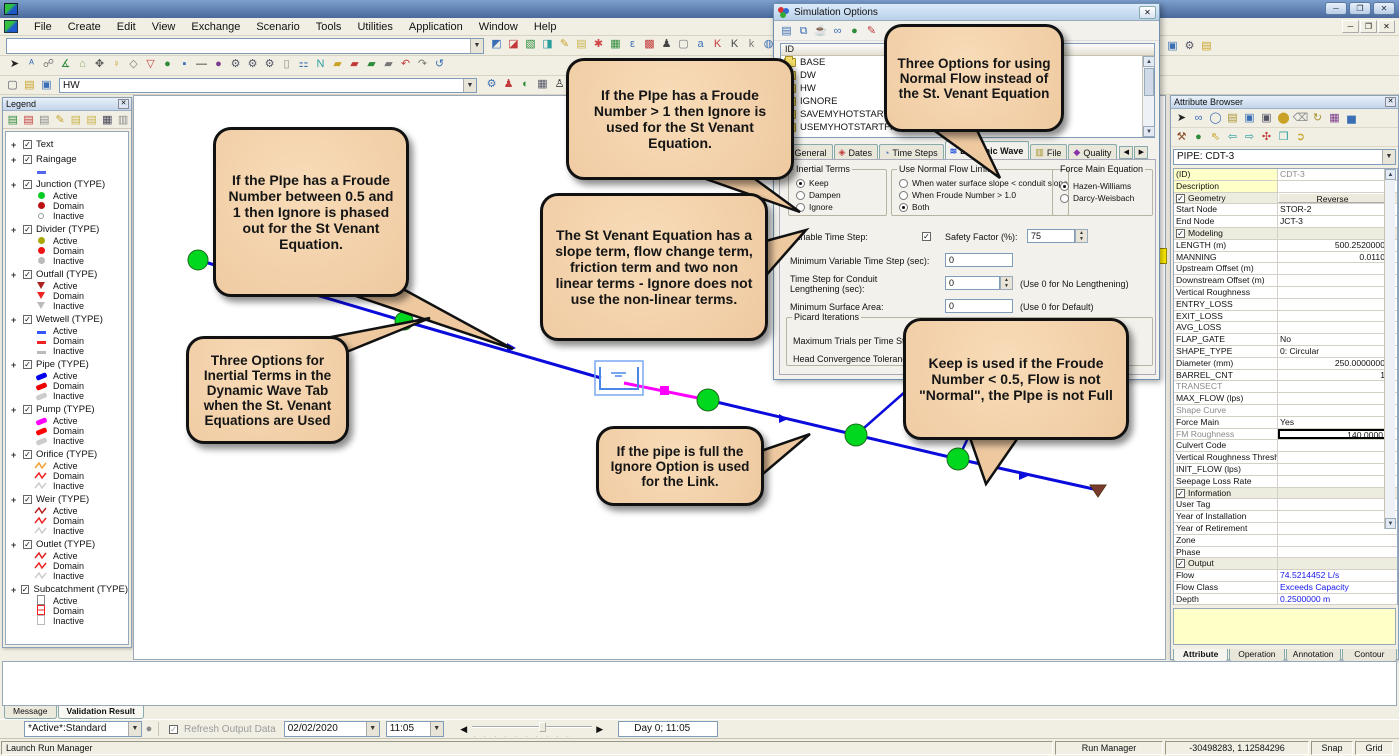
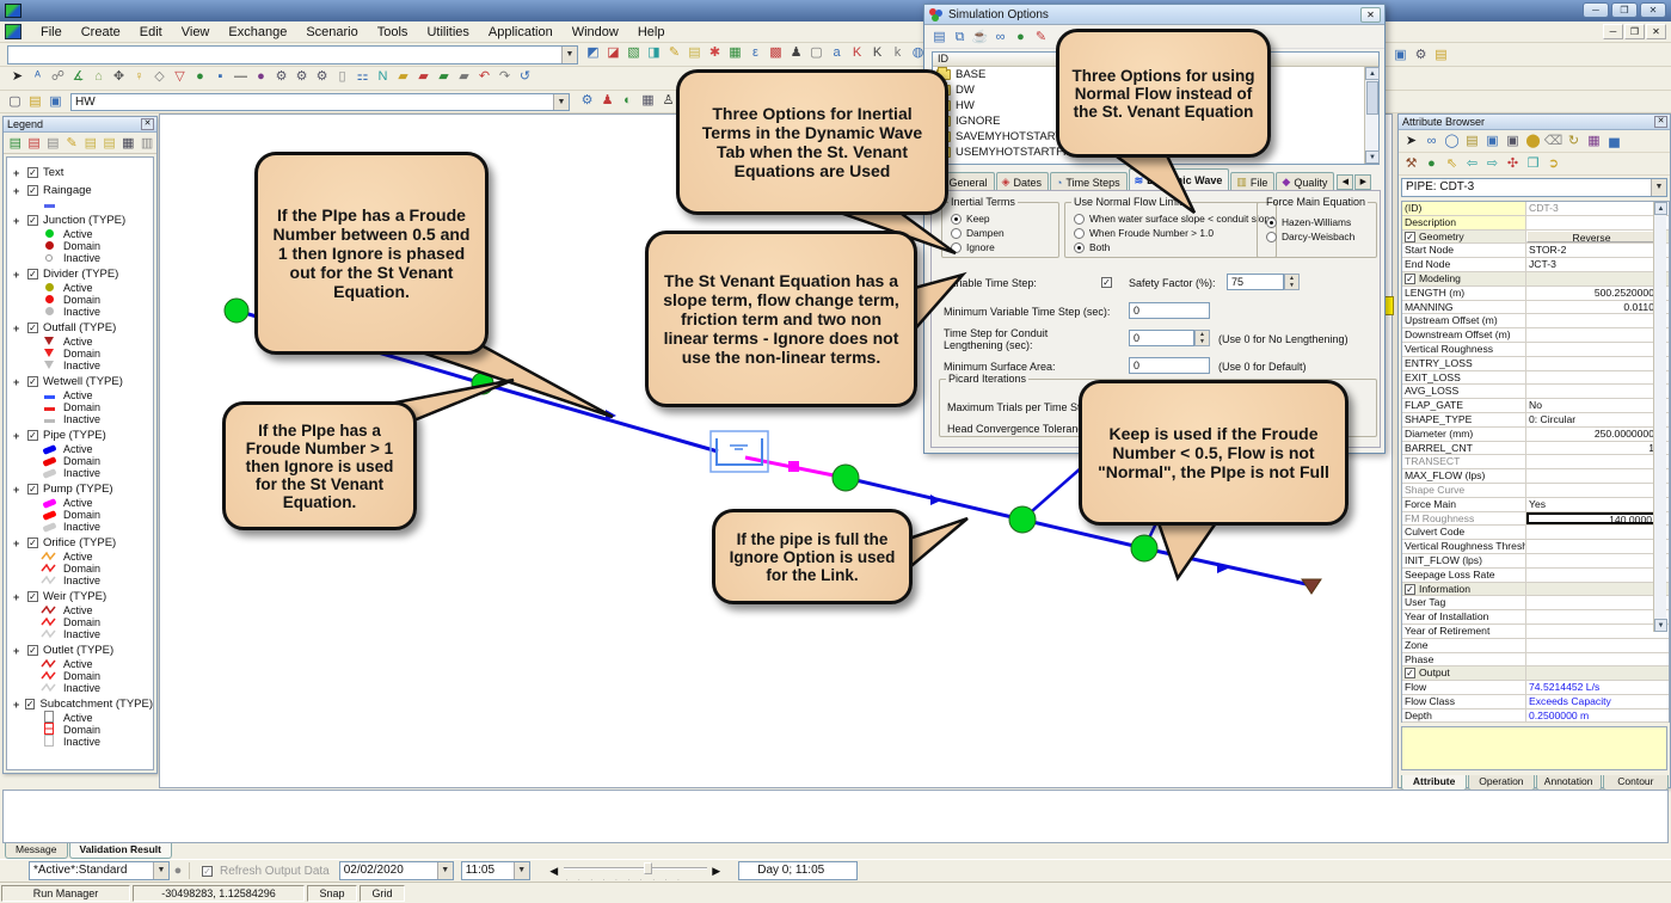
  ─
  ❐
  ✕
  File Create Edit View Exchange Scenario Tools Utilities Application Window Help
  ─
  ❐
  ✕
  ◩ ◪ ▧ ◨ ✎ ▤ ✱ ▦ ε ▩ ♟ ▢ a K K k ◍
  ➤ ᴬ ☍ ∡ ⌂ ✥ ♀ ◇ ▽ ● ▪ — ● ⚙ ⚙ ⚙ ▯ ⚏ N ▰ ▰ ▰ ▰ ↶ ↷ ↺
  ▢
  ▤
  ▣
  HW
  ▣ ⚙ ▤
  Legend
  ▤
  ▤
  ▤
  ✎
  ▤
  ▤
  ▦
  ▥
  +
  ✓
  Text
  +
  ✓
  Raingage
  +
  ✓
  Junction (TYPE)
  Active
  Domain
  Inactive
  +
  ✓
  Divider (TYPE)
  Active
  Domain
  Inactive
  +
  ✓
  Outfall (TYPE)
  Active
  Domain
  Inactive
  +
  ✓
  Wetwell (TYPE)
  Active
  Domain
  Inactive
  +
  ✓
  Pipe (TYPE)
  Active
  Domain
  Inactive
  +
  ✓
  Pump (TYPE)
  Active
  Domain
  Inactive
  +
  ✓
  Orifice (TYPE)
  Active
  Domain
  Inactive
  +
  ✓
  Weir (TYPE)
  Active
  Domain
  Inactive
  +
  ✓
  Outlet (TYPE)
  Active
  Domain
  Inactive
  +
  ✓
  Subcatchment (TYPE)
  Active
  Domain
  Inactive
  Simulation Options
  ✕
  ▤
  ⧉
  ☕
  ∞
  ●
  ✎
  ID
  BASE
  DW
  HW
  IGNORE
  SAVEMYHOTSTAR
  USEMYHOTSTARTF
  General
  ◈
  Dates
  ◔
  Time Steps
  ≋
  ▥
  File
  ◆
  Quality
  Inertial Terms
  Keep
  Dampen
  Ignore
  Use Normal Flow Lim
  When water surface slope < conduit slo
  When Froude Number > 1.0
  Both
  Force Main Equation
  Hazen-Williams
  Darcy-Weisbach
  riable Time Step:
  ✓
  Safety Factor (%):
  75
  Minimum Variable Time Step (sec):
  0
  Time Step for Conduit
  Lengthening (sec):
  0
  (Use 0 for No Lengthening)
  Minimum Surface Area:
  0
  (Use 0 for Default)
  Picard Iterations
  Maximum Trials per Time S
  Head Convergence Toleran
  Attribute Browser
  ➤
  ∞
  ◯
  ▤
  ▣
  ▣
  ⬤
  ⌫
  ↻
  ▦
  ▅
  ⚒
  ●
  ⇖
  ⇦
  ⇨
  ✣
  ❒
  ➲
  PIPE: CDT-3
  (ID)
  CDT-3
  Description
  ✓ Geometry
  Reverse
  Start Node
  STOR-2
  End Node
  JCT-3
  ✓ Modeling
  LENGTH (m)
  500.2520000
  MANNING
  0.0110
  Upstream Offset (m)
  Downstream Offset (m)
  Vertical Roughness
  ENTRY_LOSS
  EXIT_LOSS
  AVG_LOSS
  FLAP_GATE
  No
  SHAPE_TYPE
  0: Circular
  Diameter (mm)
  250.0000000
  BARREL_CNT
  1
  TRANSECT
  MAX_FLOW (lps)
  Shape Curve
  Force Main
  Yes
  FM Roughness
  140.0000
  Culvert Code
  Vertical Roughness Thresh
  INIT_FLOW (lps)
  Seepage Loss Rate
  ✓ Information
  User Tag
  Year of Installation
  Year of Retirement
  Zone
  Phase
  ✓ Output
  Flow
  74.5214452 L/s
  Flow Class
  Exceeds Capacity
  Depth
  0.2500000 m
  Attribute
  Operation
  Annotation
  Contour
  If the PIpe has a Froude Number between 0.5 and 1 then Ignore is phased out for the St Venant Equation.
- If the PIpe has a Froude Number > 1 then Ignore is used for the St Venant Equation.
+ Three Options for Inertial Terms in the Dynamic Wave Tab when the St. Venant Equations are Used
  The St Venant Equation has a slope term, flow change term, friction term and two non linear terms - Ignore does not use the non-linear terms.
- Three Options for Inertial Terms in the Dynamic Wave Tab when the St. Venant Equations are Used
+ If the PIpe has a Froude Number > 1 then Ignore is used for the St Venant Equation.
  If the pipe is full the Ignore Option is used for the Link.
  Keep is used if the Froude Number < 0.5, Flow is not "Normal", the PIpe is not Full
  Three Options for using Normal Flow instead of the St. Venant Equation
  Message
  Validation Result
  *Active*:Standard
  ●
  ✓
  Refresh Output Data
  02/02/2020
  11:05
  ◀
  ▶
  Day 0; 11:05
- Launch Run Manager
  Run Manager
  -30498283, 1.12584296
  Snap
  Grid
